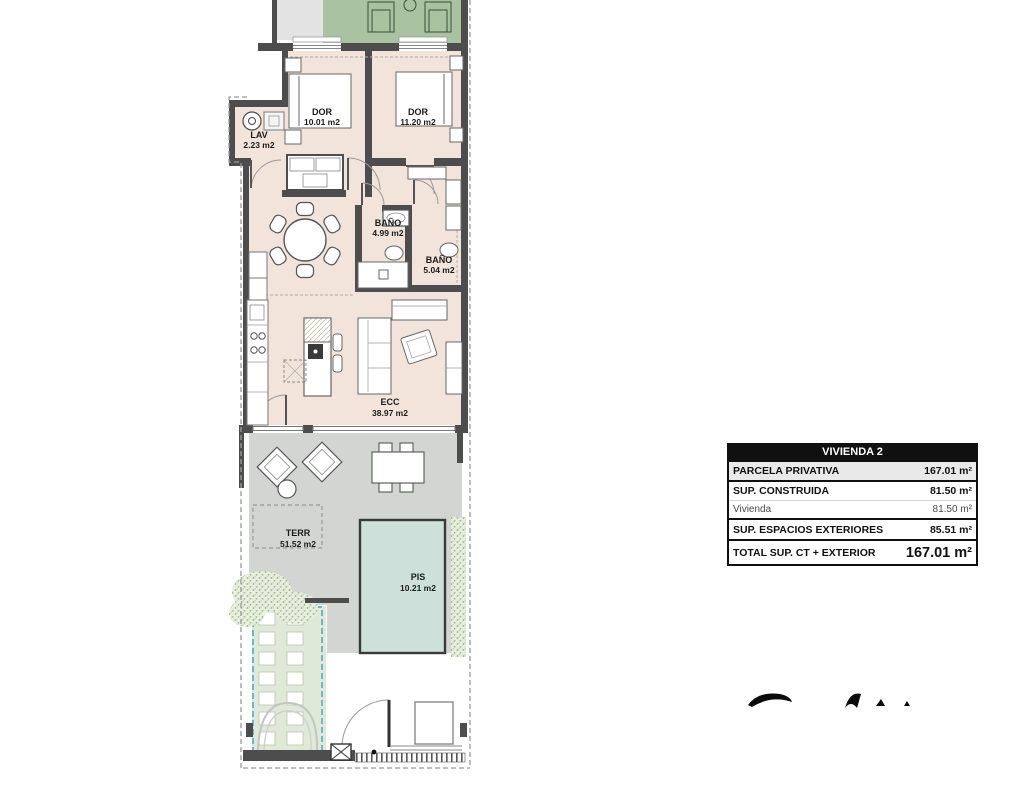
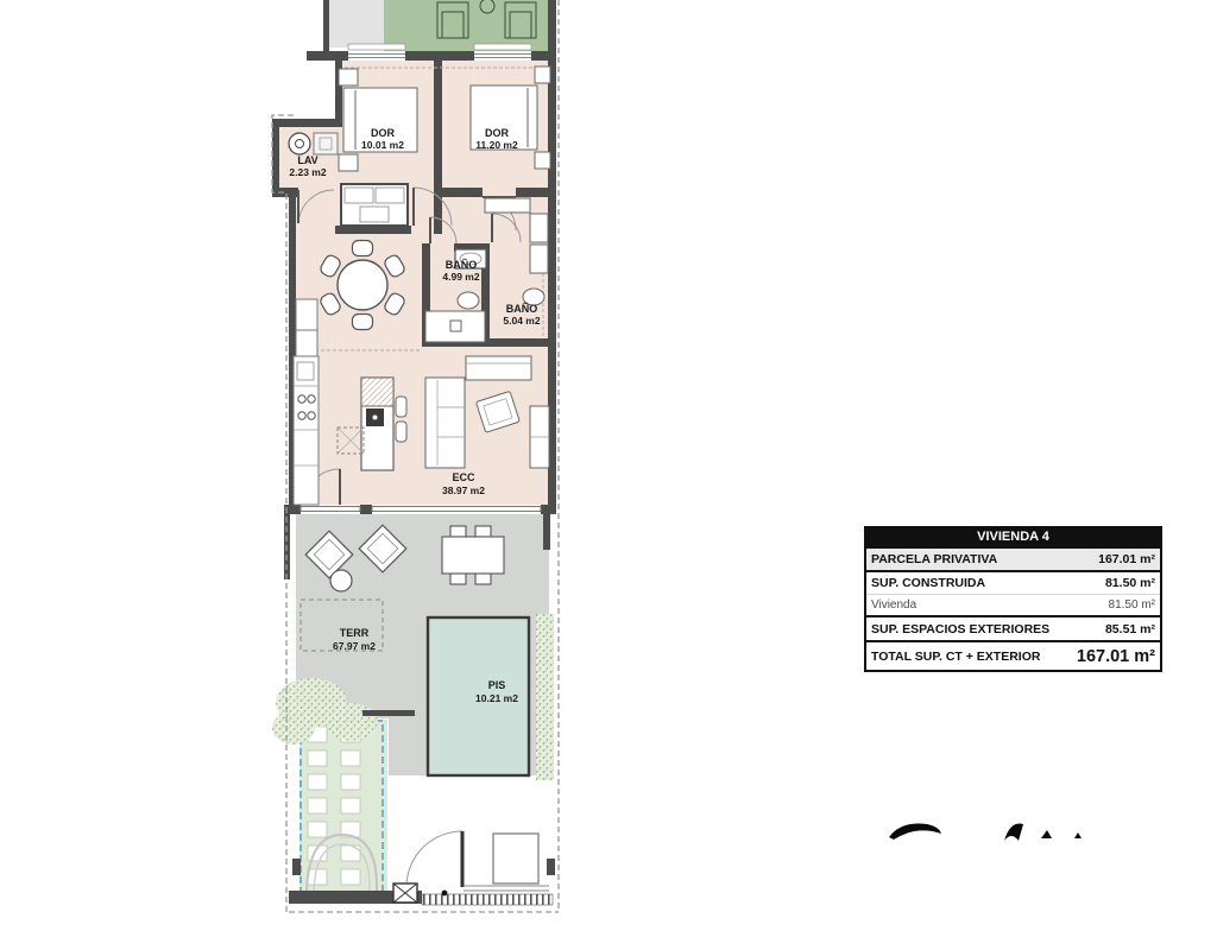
  DOR
  10.01 m2
  DOR
  11.20 m2
  LAV
  2.23 m2
  BAÑO
  4.99 m2
  BAÑO
  5.04 m2
  ECC
  38.97 m2
  TERR
- 51.52 m2
+ 67.97 m2
  PIS
  10.21 m2
- VIVIENDA 2
+ VIVIENDA 4
  PARCELA PRIVATIVA
  167.01 m²
  SUP. CONSTRUIDA
  81.50 m²
  Vivienda
  81.50 m²
  SUP. ESPACIOS EXTERIORES
  85.51 m²
  TOTAL SUP. CT + EXTERIOR
  167.01 m²
